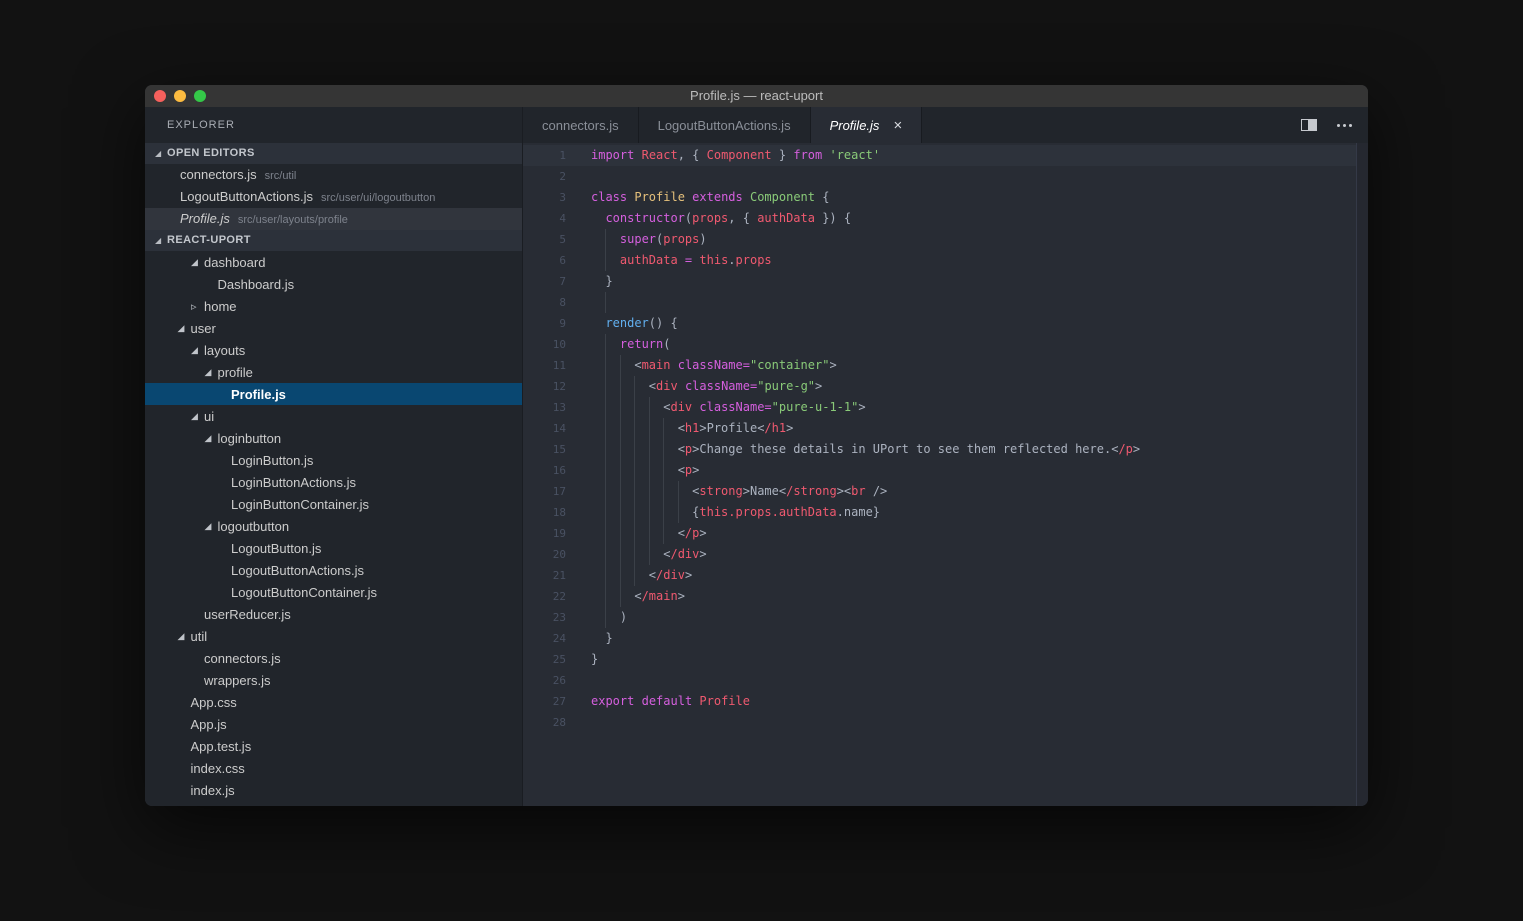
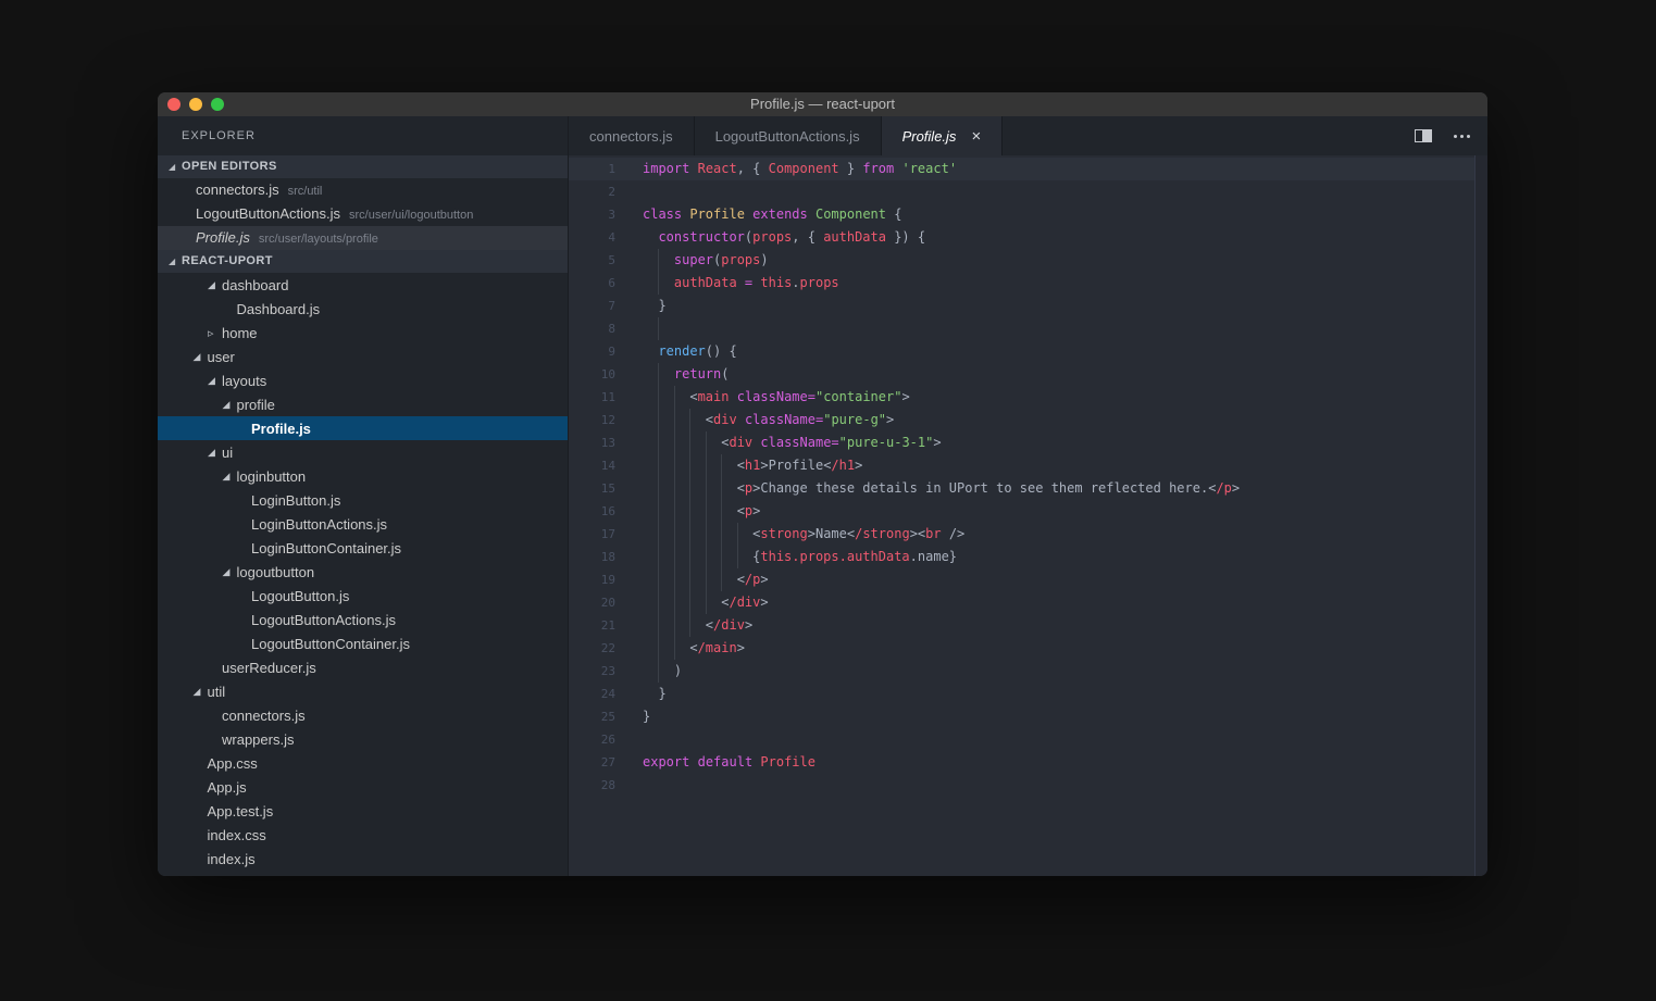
  Profile.js — react-uport
  EXPLORER
  ◢
  OPEN EDITORS
  connectors.js
  src/util
  LogoutButtonActions.js
  src/user/ui/logoutbutton
  Profile.js
  src/user/layouts/profile
  ◢
  REACT-UPORT
  ◢
  dashboard
  Dashboard.js
  ▹
  home
  ◢
  user
  ◢
  layouts
  ◢
  profile
  Profile.js
  ◢
  ui
  ◢
  loginbutton
  LoginButton.js
  LoginButtonActions.js
  LoginButtonContainer.js
  ◢
  logoutbutton
  LogoutButton.js
  LogoutButtonActions.js
  LogoutButtonContainer.js
  userReducer.js
  ◢
  util
  connectors.js
  wrappers.js
  App.css
  App.js
  App.test.js
  index.css
  index.js
  connectors.js
  LogoutButtonActions.js
  Profile.js
  ×
  1
  import React, { Component } from 'react'
  2
  3
  class Profile extends Component {
  4
  constructor(props, { authData }) {
  5
  super(props)
  6
  authData = this.props
  7
  }
  8
  9
  render() {
  10
  return(
  11
  <main className="container">
  12
  <div className="pure-g">
  13
- <div className="pure-u-1-1">
+ <div className="pure-u-3-1">
  14
  <h1>Profile</h1>
  15
  <p>Change these details in UPort to see them reflected here.</p>
  16
  <p>
  17
  <strong>Name</strong><br />
  18
  {this.props.authData.name}
  19
  </p>
  20
  </div>
  21
  </div>
  22
  </main>
  23
  )
  24
  }
  25
  }
  26
  27
  export default Profile
  28
